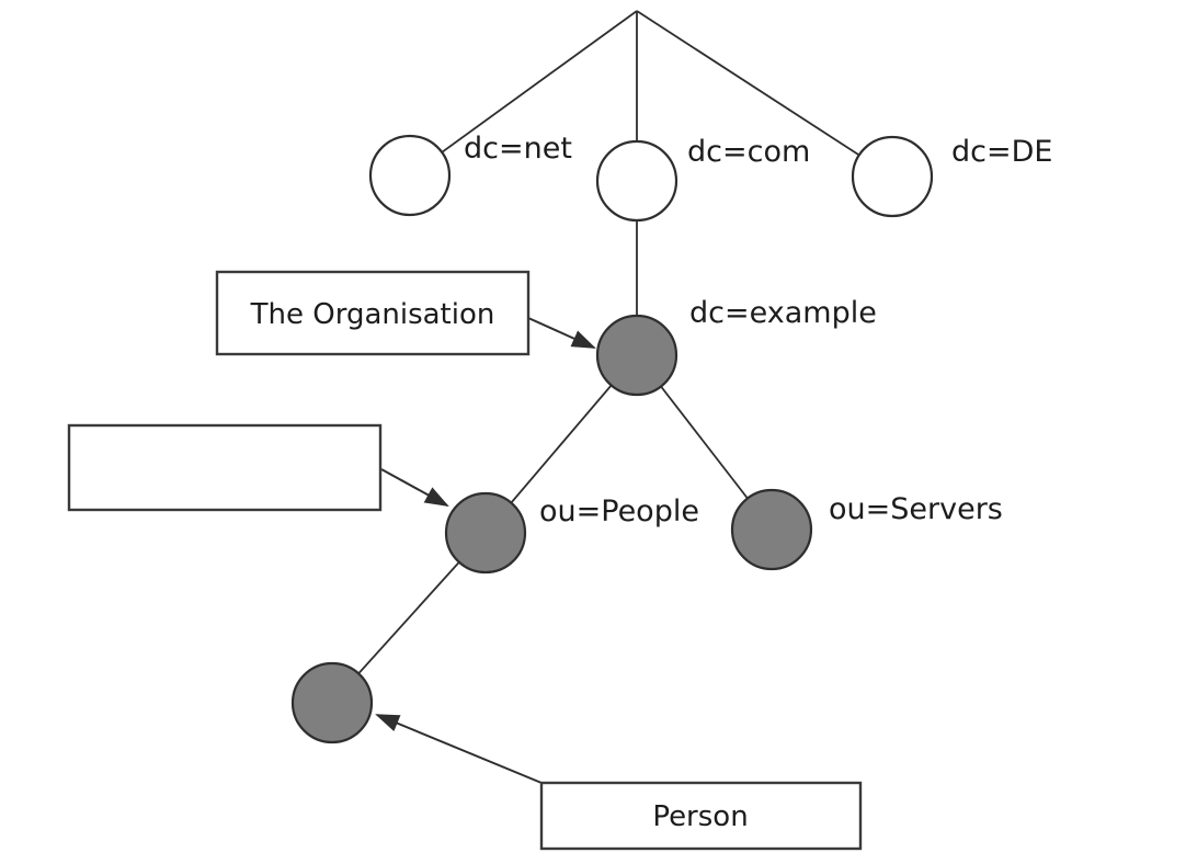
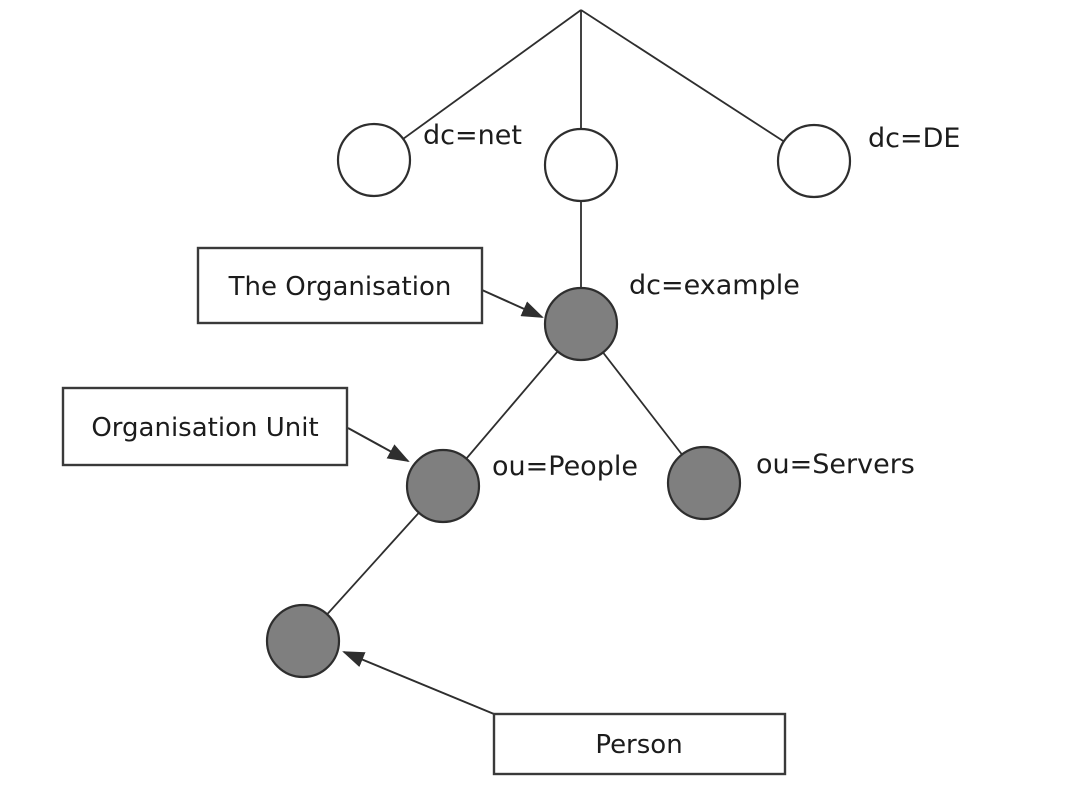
  dc=net
- dc=com
  dc=DE
  dc=example
  ou=People
  ou=Servers
  The Organisation
+ Organisation Unit
  Person
